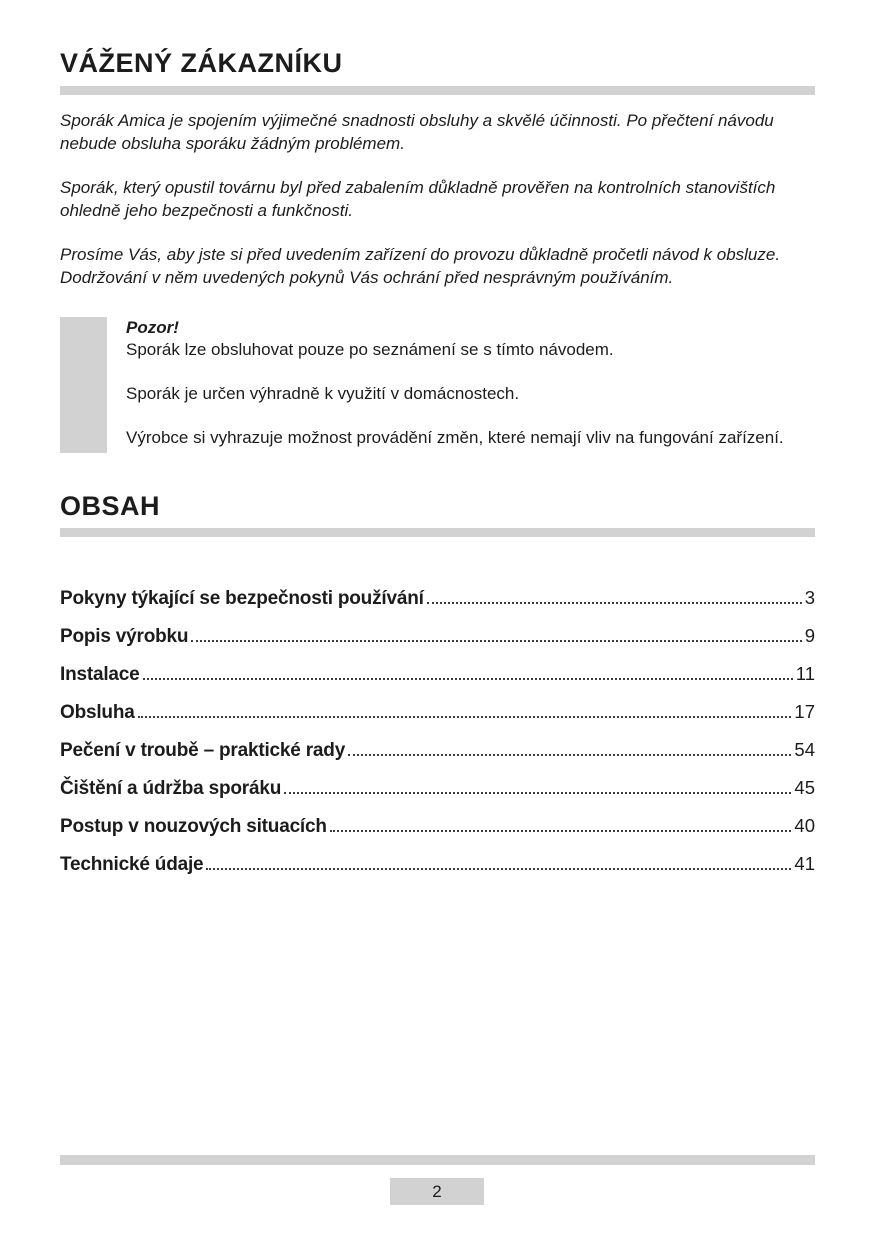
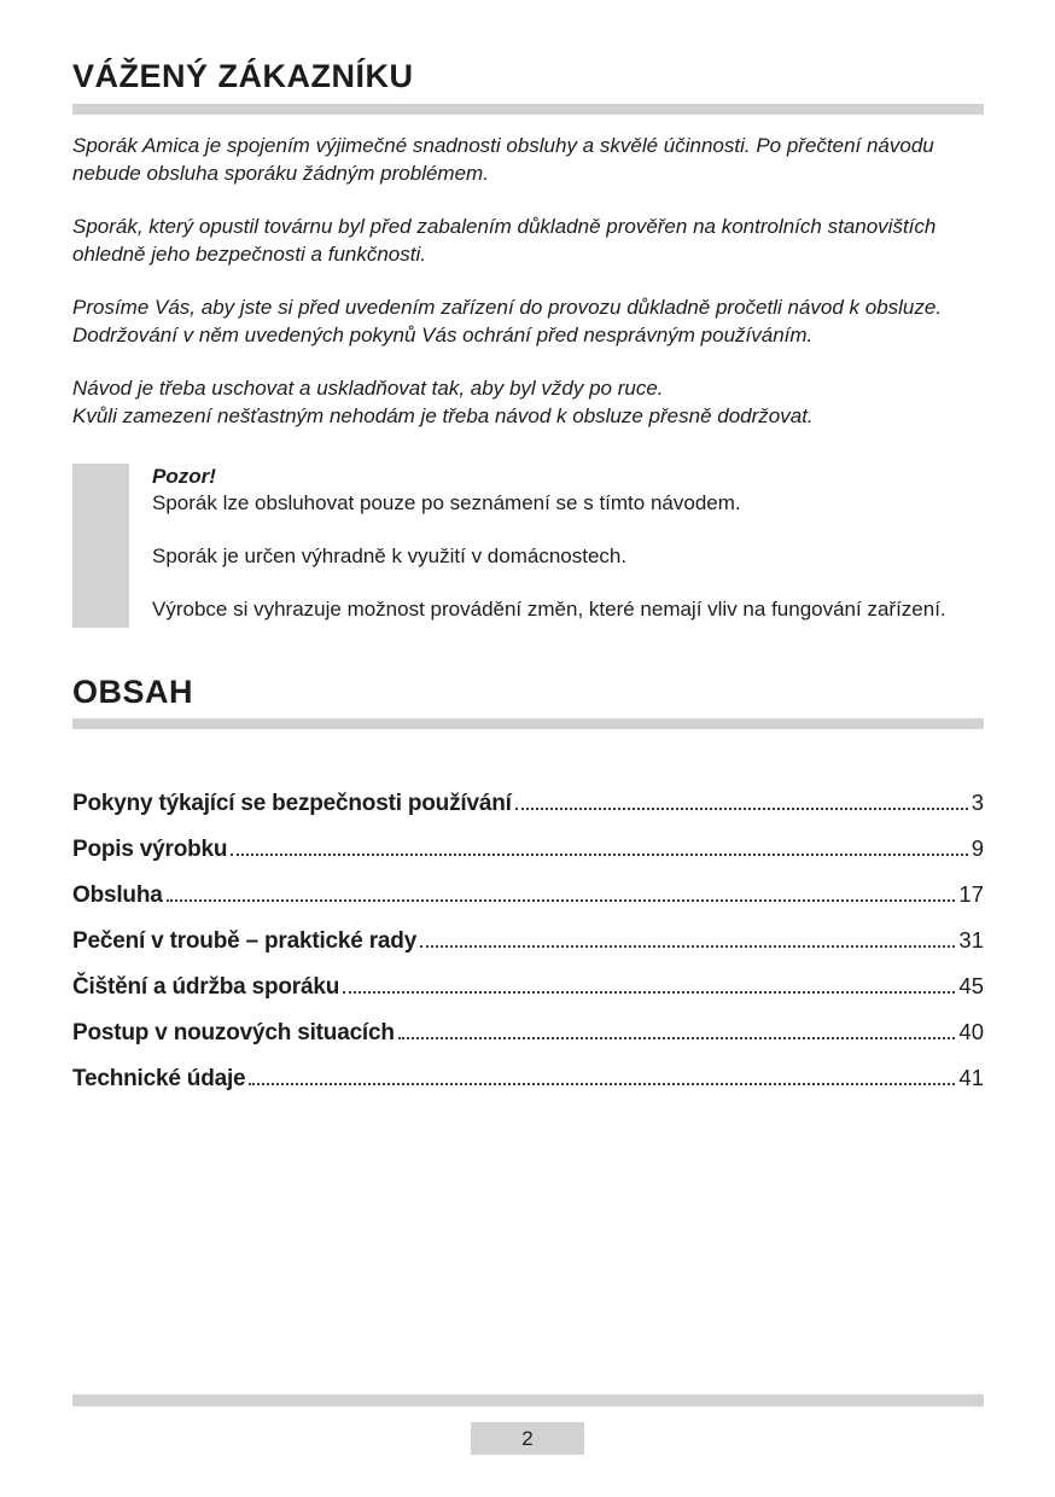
  VÁŽENÝ ZÁKAZNÍKU
  Sporák Amica je spojením výjimečné snadnosti obsluhy a skvělé účinnosti. Po přečtení návodu nebude obsluha sporáku žádným problémem.
  Sporák, který opustil továrnu byl před zabalením důkladně prověřen na kontrolních stanovištích ohledně jeho bezpečnosti a funkčnosti.
  Prosíme Vás, aby jste si před uvedením zařízení do provozu důkladně pročetli návod k obsluze. Dodržování v něm uvedených pokynů Vás ochrání před nesprávným používáním.
+ Návod je třeba uschovat a uskladňovat tak, aby byl vždy po ruce.
+ Kvůli zamezení nešťastným nehodám je třeba návod k obsluze přesně dodržovat.
  Pozor!
  Sporák lze obsluhovat pouze po seznámení se s tímto návodem.
  Sporák je určen výhradně k využití v domácnostech.
  Výrobce si vyhrazuje možnost provádění změn, které nemají vliv na fungování zařízení.
  OBSAH
  Pokyny týkající se bezpečnosti používání
  3
  Popis výrobku
  9
- Instalace
- 11
  Obsluha
  17
  Pečení v troubě – praktické rady
- 54
+ 31
  Čištění a údržba sporáku
  45
  Postup v nouzových situacích
  40
  Technické údaje
  41
  2
